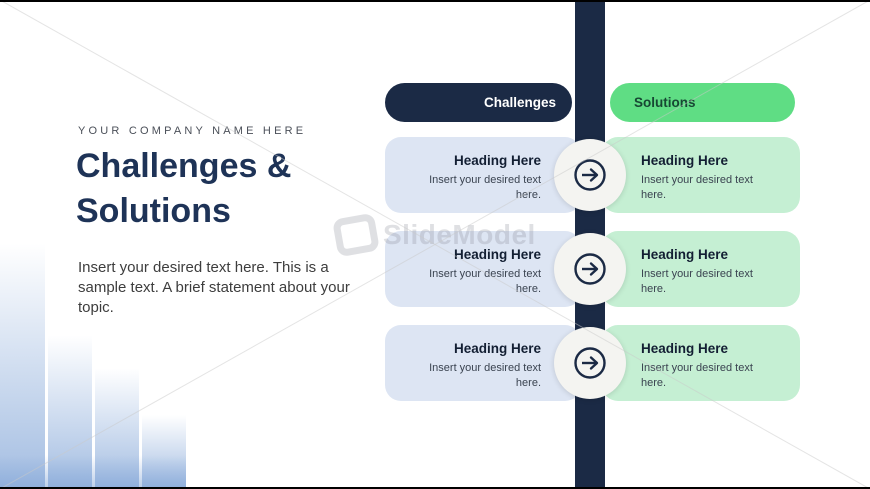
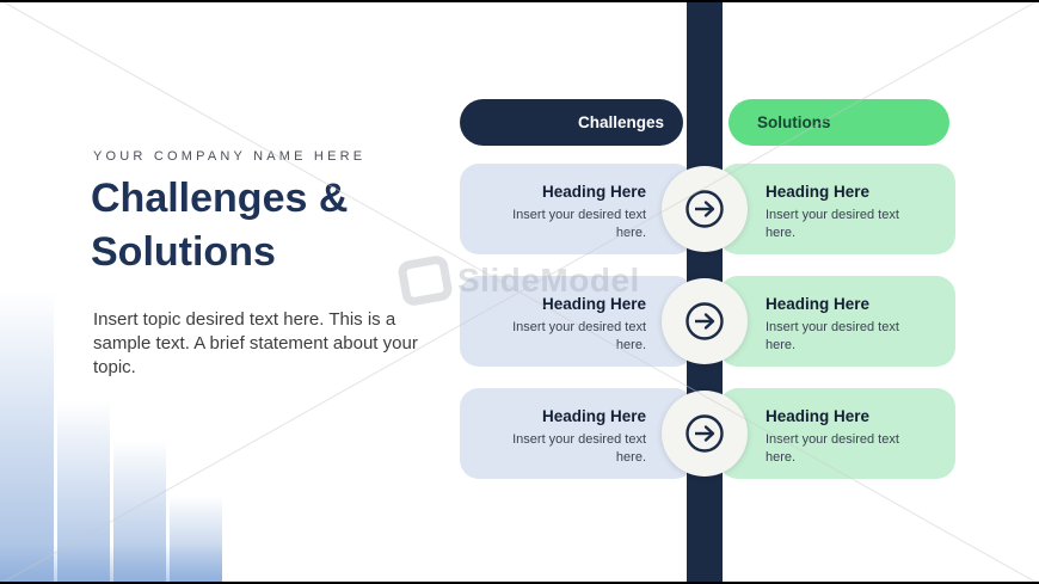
  YOUR COMPANY NAME HERE
  Challenges & Solutions
- Insert your desired text here. This is a sample text. A brief statement about your topic.
+ Insert topic desired text here. This is a sample text. A brief statement about your topic.
  Challenges
  Solutions
  Heading Here
  Insert your desired text here.
  Heading Here
  Insert your desired text here.
  Heading Here
  Insert youresired text here.
  Heading Here
  Insert your desired text here.
  Heading Here
  Insert your desired text here.
  Heading Here
  Insert your desired text here.
  SlideModel
